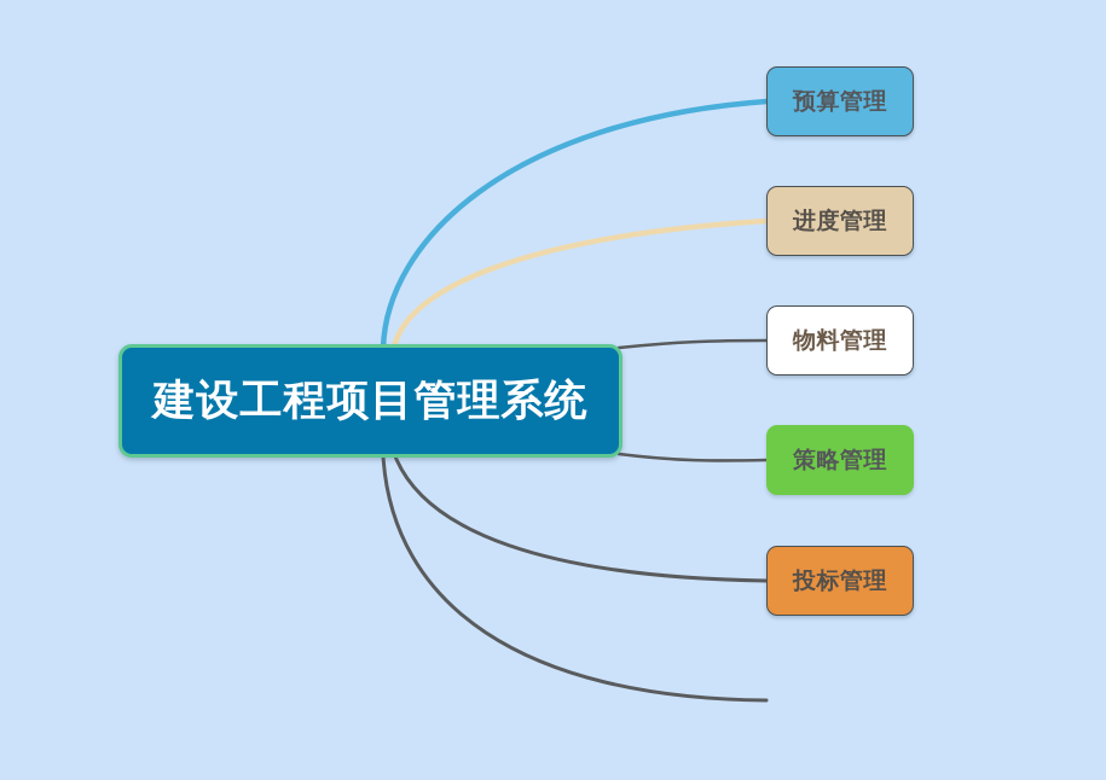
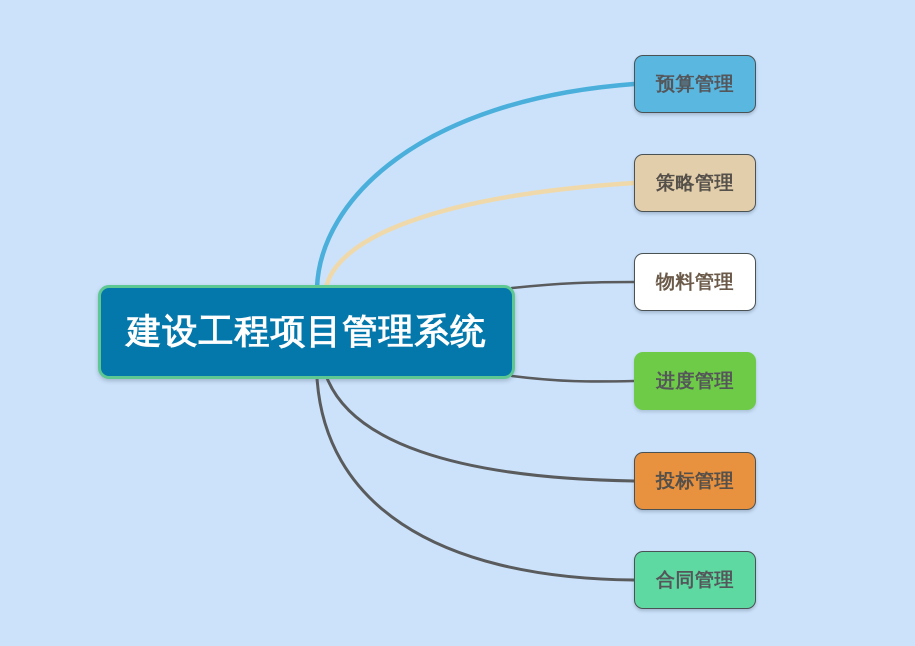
  建设工程项目管理系统
  预算管理
- 进度管理
+ 策略管理
  物料管理
- 策略管理
+ 进度管理
  投标管理
+ 合同管理
